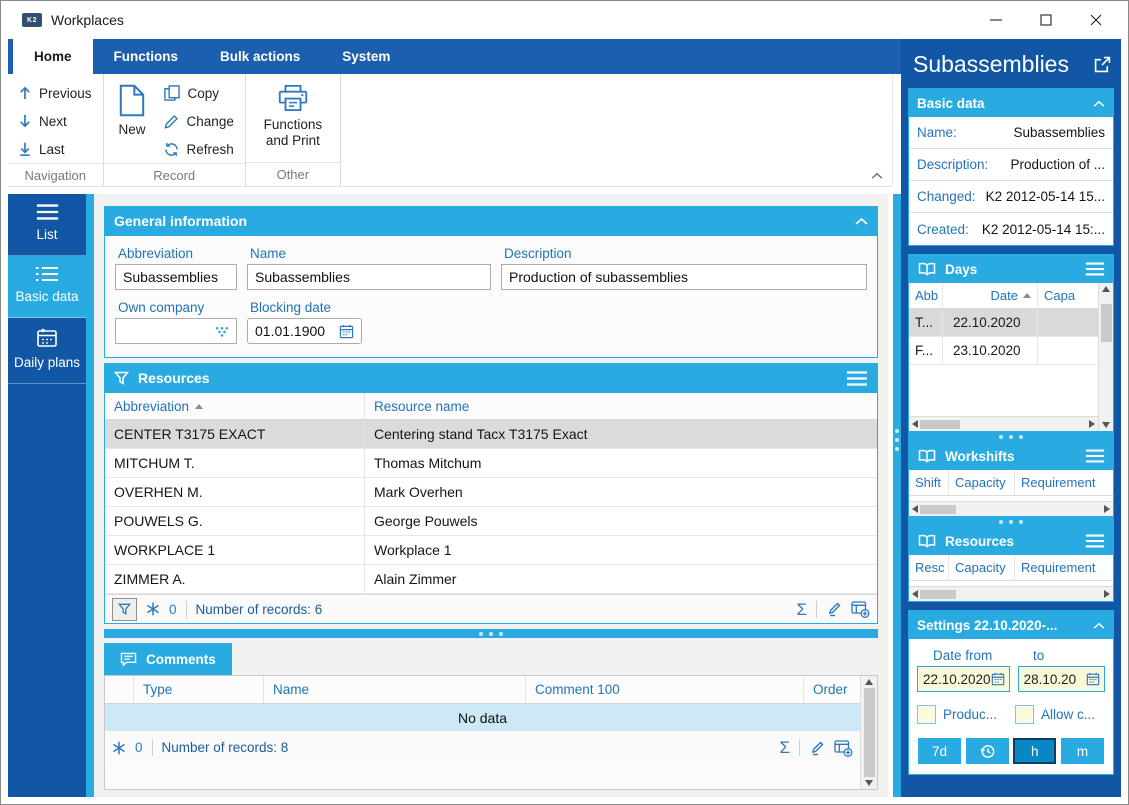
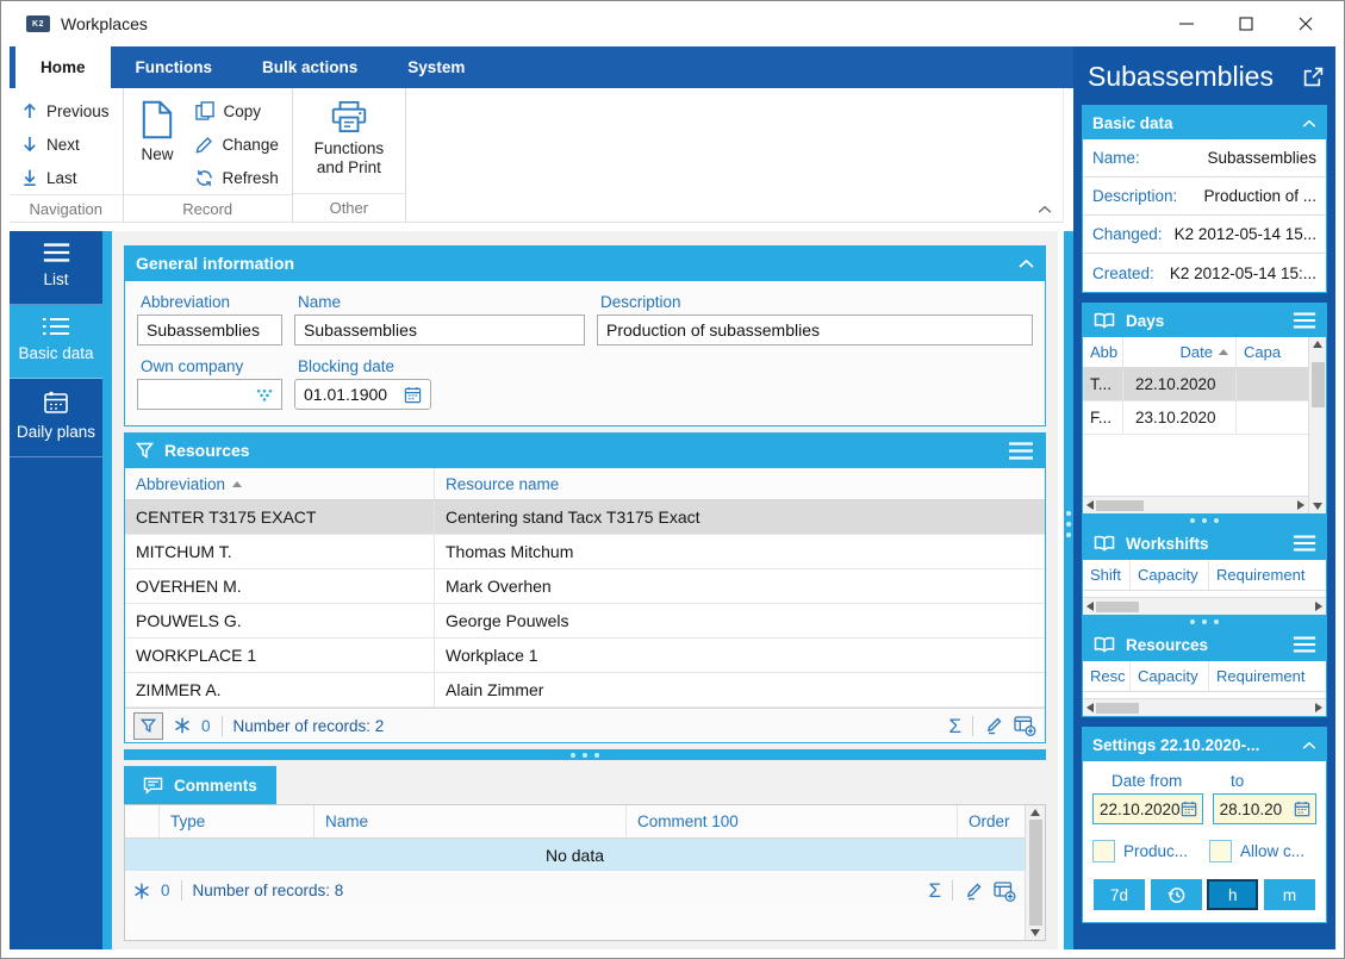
  Workplaces
  Home
  Functions
  Bulk actions
  System
  Previous
  Next
  Last
  Navigation
  New
  Copy
  Change
  Refresh
  Record
  Functions and Print
  Other
  List
  Basic data
  Daily plans
  General information
  Abbreviation
  Subassemblies
  Name
  Subassemblies
  Description
  Production of subassemblies
  Own company
  Blocking date
  01.01.1900
  Resources
  Abbreviation
  Resource name
  CENTER T3175 EXACT
  Centering stand Tacx T3175 Exact
  MITCHUM T.
  Thomas Mitchum
  OVERHEN M.
  Mark Overhen
  POUWELS G.
  George Pouwels
  WORKPLACE 1
  Workplace 1
  ZIMMER A.
  Alain Zimmer
  0
- Number of records: 6
+ Number of records: 2
  Σ
  Comments
  Type
  Name
  Comment 100
  Order
  No data
  0
  Number of records: 8
  Σ
  Subassemblies
  Basic data
  Name:
  Subassemblies
  Description:
  Production of ...
  Changed:
  K2 2012-05-14 15...
  Created:
  K2 2012-05-14 15:...
  Days
  Abb
  Date
  Capa
  T...
  22.10.2020
  F...
  23.10.2020
  Workshifts
  Shift
  Capacity
  Requirement
  Resources
  Resc
  Capacity
  Requirement
  Settings 22.10.2020-...
  Date from
  to
  22.10.2020
  28.10.20
  Produc...
  Allow c...
  7d
  h
  m
